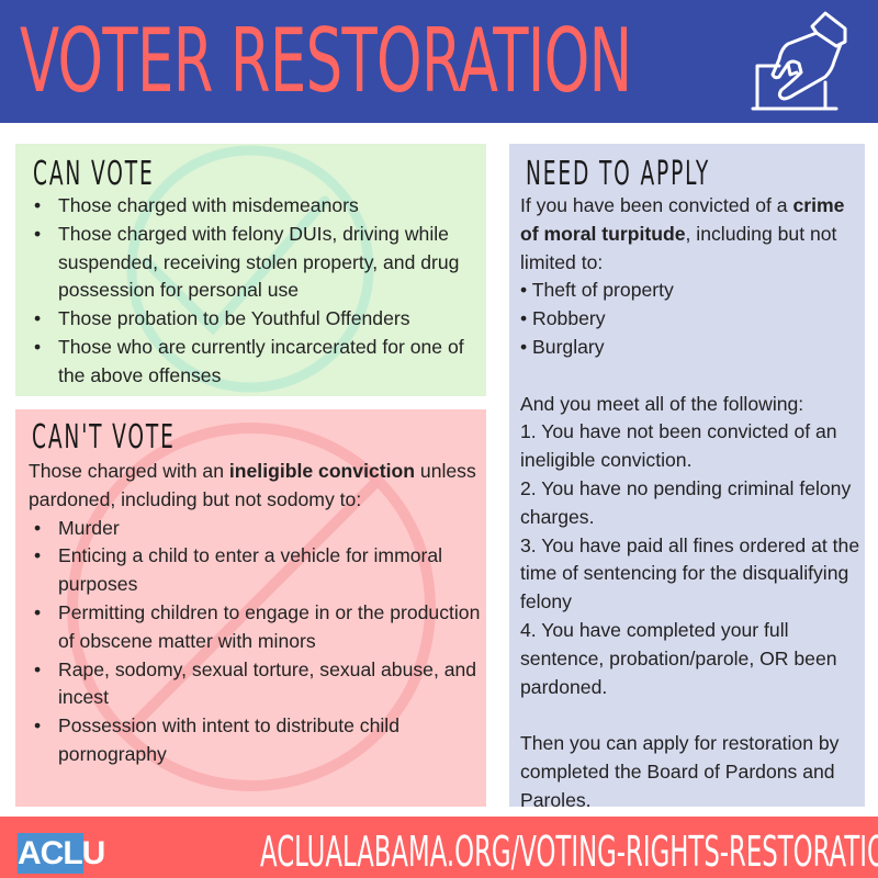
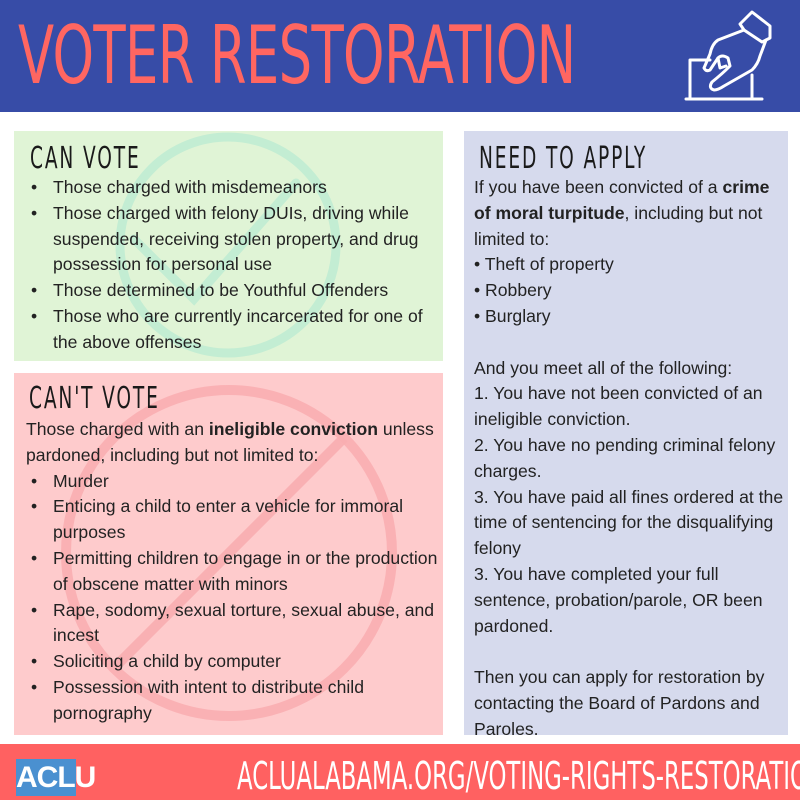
  VOTER RESTORATION
  CAN VOTE
  Those charged with misdemeanors
  Those charged with felony DUIs, driving while suspended, receiving stolen property, and drug possession for personal use
- Those probation to be Youthful Offenders
+ Those determined to be Youthful Offenders
  Those who are currently incarcerated for one of the above offenses
  CAN'T VOTE
- Those charged with an ineligible conviction unless pardoned, including but not sodomy to:
+ Those charged with an ineligible conviction unless pardoned, including but not limited to:
  Murder
  Enticing a child to enter a vehicle for immoral purposes
  Permitting children to engage in or the production of obscene matter with minors
  Rape, sodomy, sexual torture, sexual abuse, and incest
+ Soliciting a child by computer
  Possession with intent to distribute child pornography
  NEED TO APPLY
  If you have been convicted of a crime of moral turpitude, including but not limited to:
  • Theft of property
  • Robbery
  • Burglary
  And you meet all of the following:
  1. You have not been convicted of an ineligible conviction.
  2. You have no pending criminal felony charges.
  3. You have paid all fines ordered at the time of sentencing for the disqualifying felony
- 4. You have completed your full sentence, probation/parole, OR been pardoned.
+ 3. You have completed your full sentence, probation/parole, OR been pardoned.
- Then you can apply for restoration by completed the Board of Pardons and Paroles.
+ Then you can apply for restoration by contacting the Board of Pardons and Paroles.
  ACLU
  ACLUALABAMA.ORG/VOTING-RIGHTS-RESTORATIO
